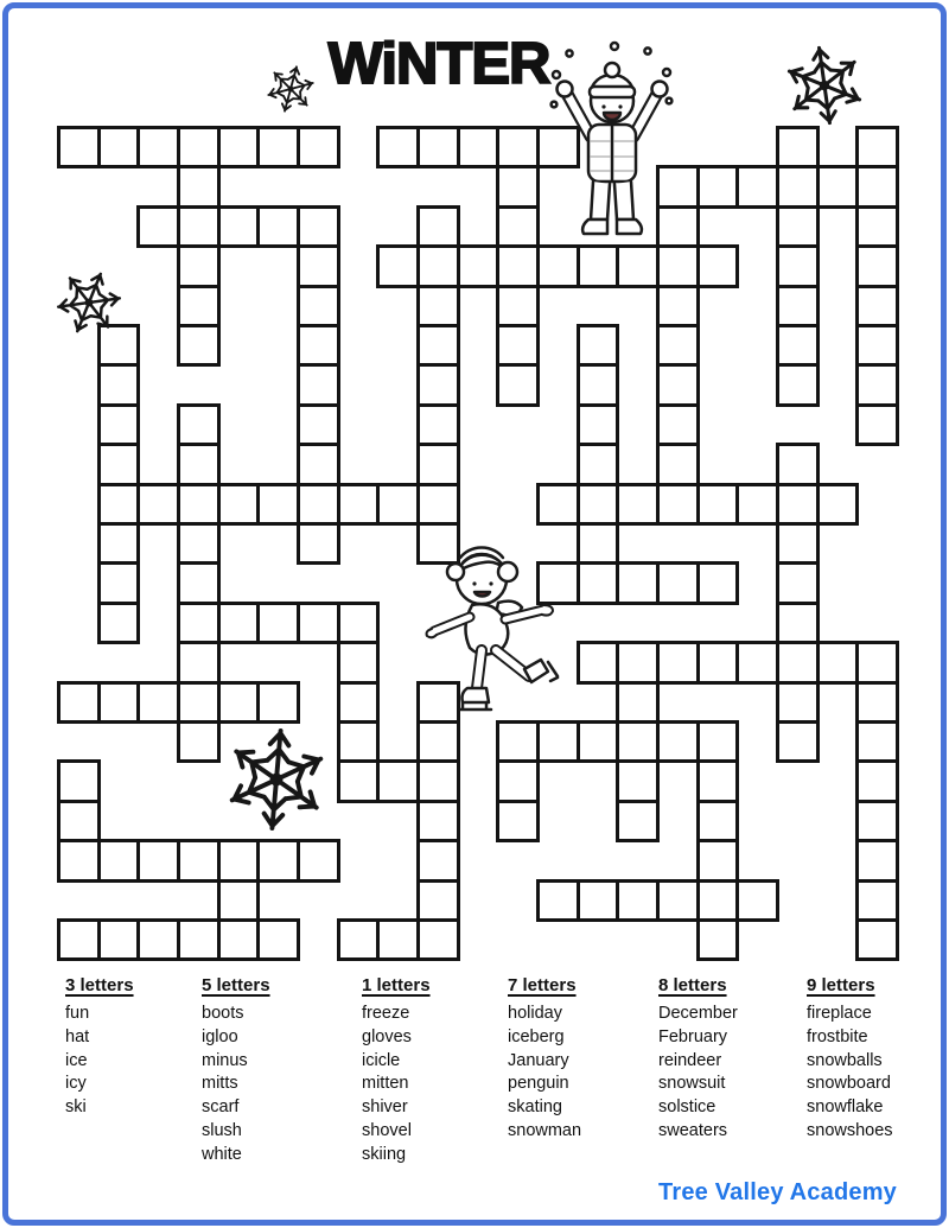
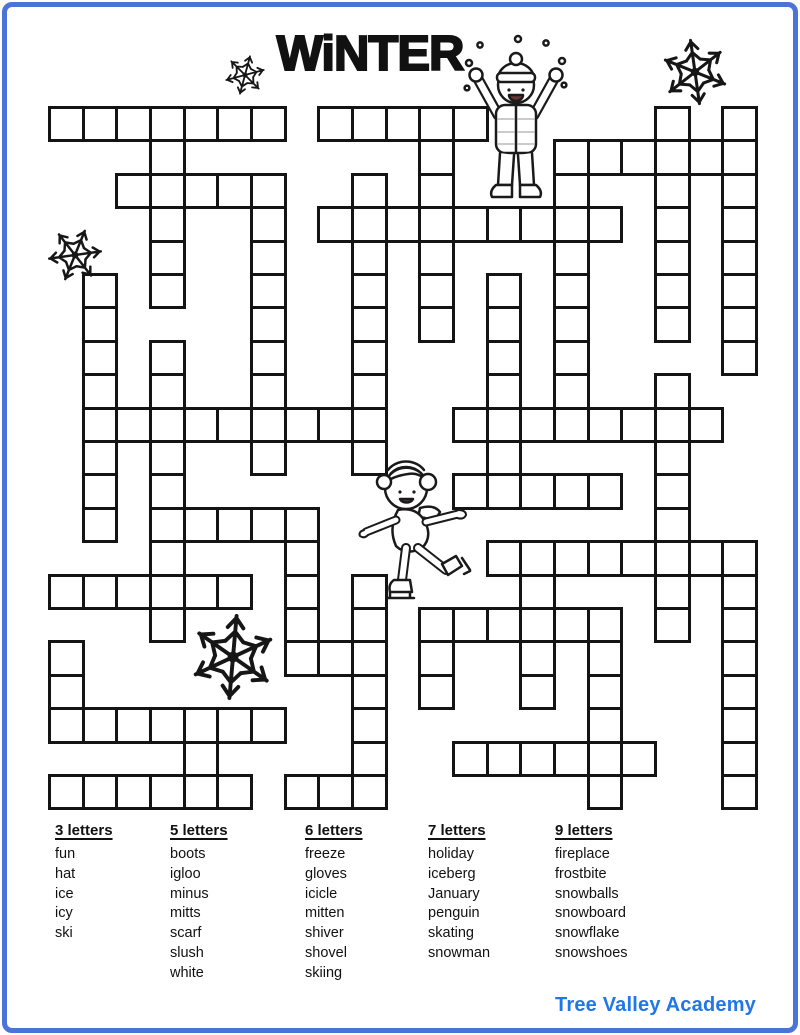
  WiNTER
  3 letters
  fun
  hat
  ice
  icy
  ski
  5 letters
  boots
  igloo
  minus
  mitts
  scarf
  slush
  white
- 1 letters
+ 6 letters
  freeze
  gloves
  icicle
  mitten
  shiver
  shovel
  skiing
  7 letters
  holiday
  iceberg
  January
  penguin
  skating
  snowman
- 8 letters
- December
- February
- reindeer
- snowsuit
- solstice
- sweaters
  9 letters
  fireplace
  frostbite
  snowballs
  snowboard
  snowflake
  snowshoes
  Tree Valley Academy
